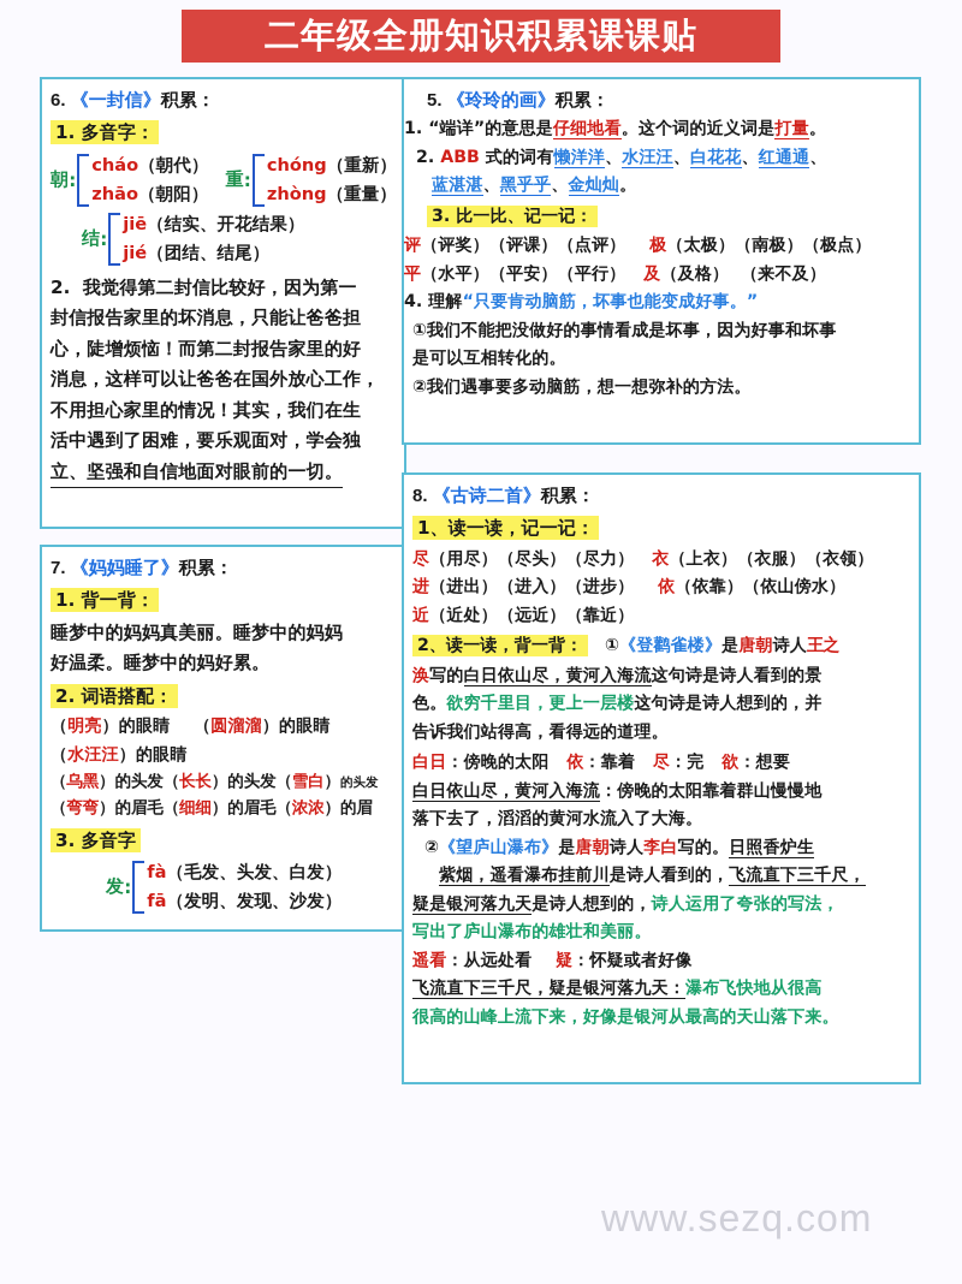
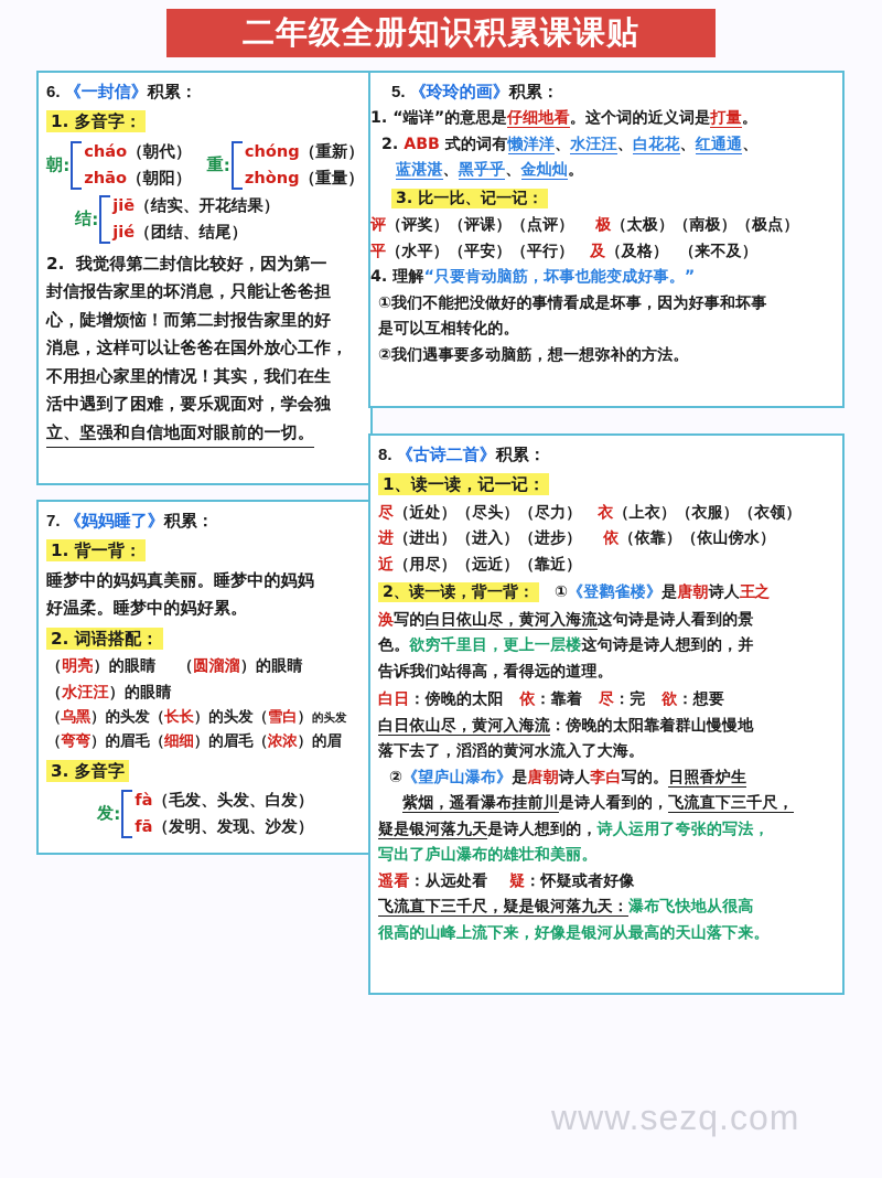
  二年级全册知识积累课课贴
  6. 《一封信》积累：
  1. 多音字：
  朝
  :
  cháo（朝代）
  zhāo（朝阳）
  重
  :
  chóng（重新）
  zhòng（重量）
  结
  :
  jiē（结实、开花结果）
  jié（团结、结尾）
  2. 我觉得第二封信比较好，因为第一
  封信报告家里的坏消息，只能让爸爸担
  心，陡增烦恼！而第二封报告家里的好
  消息，这样可以让爸爸在国外放心工作，
  不用担心家里的情况！其实，我们在生
  活中遇到了困难，要乐观面对，学会独
  立、坚强和自信地面对眼前的一切。
  7. 《妈妈睡了》积累：
  1. 背一背：
  睡梦中的妈妈真美丽。睡梦中的妈妈
  好温柔。睡梦中的妈好累。
  2. 词语搭配：
  （明亮）的眼睛 （圆溜溜）的眼睛
  （水汪汪）的眼睛
  （乌黑）的头发（长长）的头发（雪白）的头发
  （弯弯）的眉毛（细细）的眉毛（浓浓）的眉
  3. 多音字
  发
  :
  fà（毛发、头发、白发）
  fā（发明、发现、沙发）
  5. 《玲玲的画》积累：
  1. “端详”的意思是仔细地看。这个词的近义词是打量。
  2. ABB 式的词有懒洋洋、水汪汪、白花花、红通通、
  蓝湛湛、黑乎乎、金灿灿。
  3. 比一比、记一记：
  评（评奖）（评课）（点评） 极（太极）（南极）（极点）
  平（水平）（平安）（平行） 及（及格） （来不及）
  4. 理解“只要肯动脑筋，坏事也能变成好事。”
  ①我们不能把没做好的事情看成是坏事，因为好事和坏事
  是可以互相转化的。
  ②我们遇事要多动脑筋，想一想弥补的方法。
  8. 《古诗二首》积累：
  1、读一读，记一记：
- 尽（用尽）（尽头）（尽力） 衣（上衣）（衣服）（衣领）
+ 尽（近处）（尽头）（尽力） 衣（上衣）（衣服）（衣领）
  进（进出）（进入）（进步） 依（依靠）（依山傍水）
- 近（近处）（远近）（靠近）
+ 近（用尽）（远近）（靠近）
  2、读一读，背一背： ①《登鹳雀楼》是唐朝诗人王之
  涣写的白日依山尽，黄河入海流这句诗是诗人看到的景
  色。欲穷千里目，更上一层楼这句诗是诗人想到的，并
  告诉我们站得高，看得远的道理。
  白日：傍晚的太阳 依：靠着 尽：完 欲：想要
  白日依山尽，黄河入海流：傍晚的太阳靠着群山慢慢地
  落下去了，滔滔的黄河水流入了大海。
  ②《望庐山瀑布》是唐朝诗人李白写的。日照香炉生
  紫烟，遥看瀑布挂前川是诗人看到的，飞流直下三千尺，
  疑是银河落九天是诗人想到的，诗人运用了夸张的写法，
  写出了庐山瀑布的雄壮和美丽。
  遥看：从远处看 疑：怀疑或者好像
  飞流直下三千尺，疑是银河落九天：瀑布飞快地从很高
  很高的山峰上流下来，好像是银河从最高的天山落下来。
  www.sezq.com
